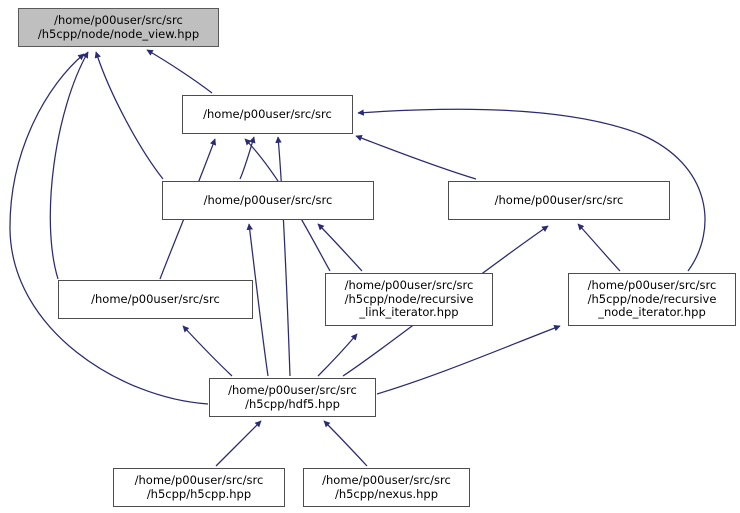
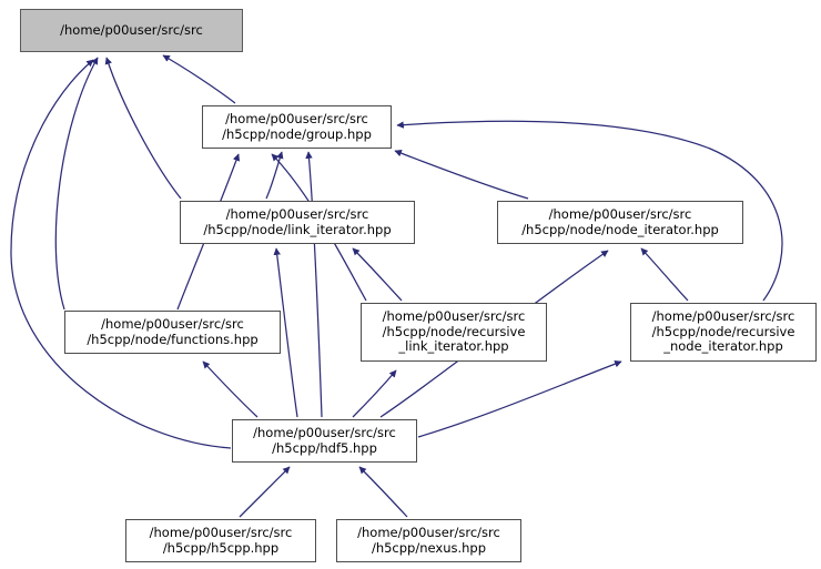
  /home/p00user/src/src
- /h5cpp/node/node_view.hpp
  /home/p00user/src/src
+ /h5cpp/node/group.hpp
  /home/p00user/src/src
+ /h5cpp/node/link_iterator.hpp
  /home/p00user/src/src
+ /h5cpp/node/node_iterator.hpp
  /home/p00user/src/src
+ /h5cpp/node/functions.hpp
  /home/p00user/src/src
  /h5cpp/node/recursive
  _link_iterator.hpp
  /home/p00user/src/src
  /h5cpp/node/recursive
  _node_iterator.hpp
  /home/p00user/src/src
  /h5cpp/hdf5.hpp
  /home/p00user/src/src
  /h5cpp/h5cpp.hpp
  /home/p00user/src/src
  /h5cpp/nexus.hpp
